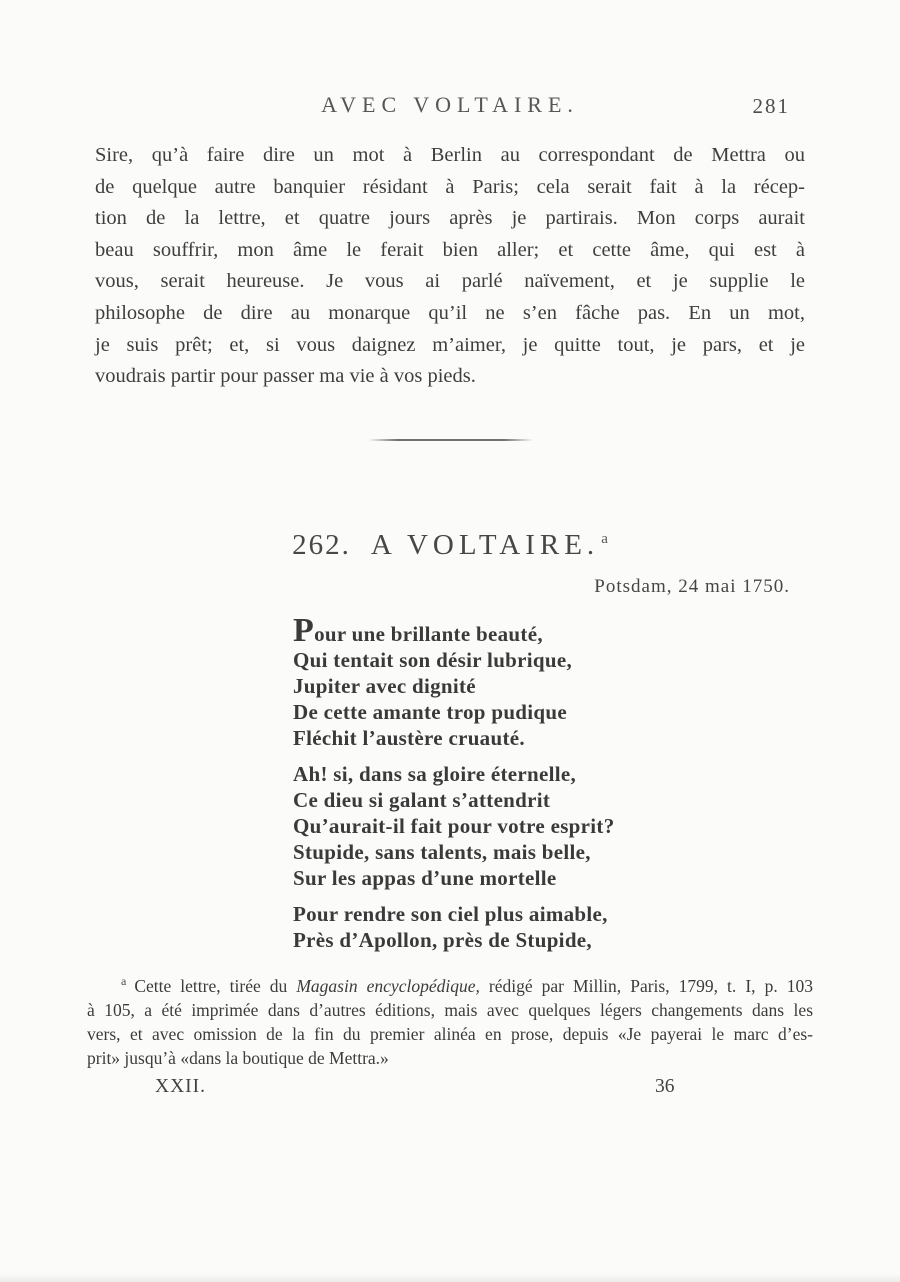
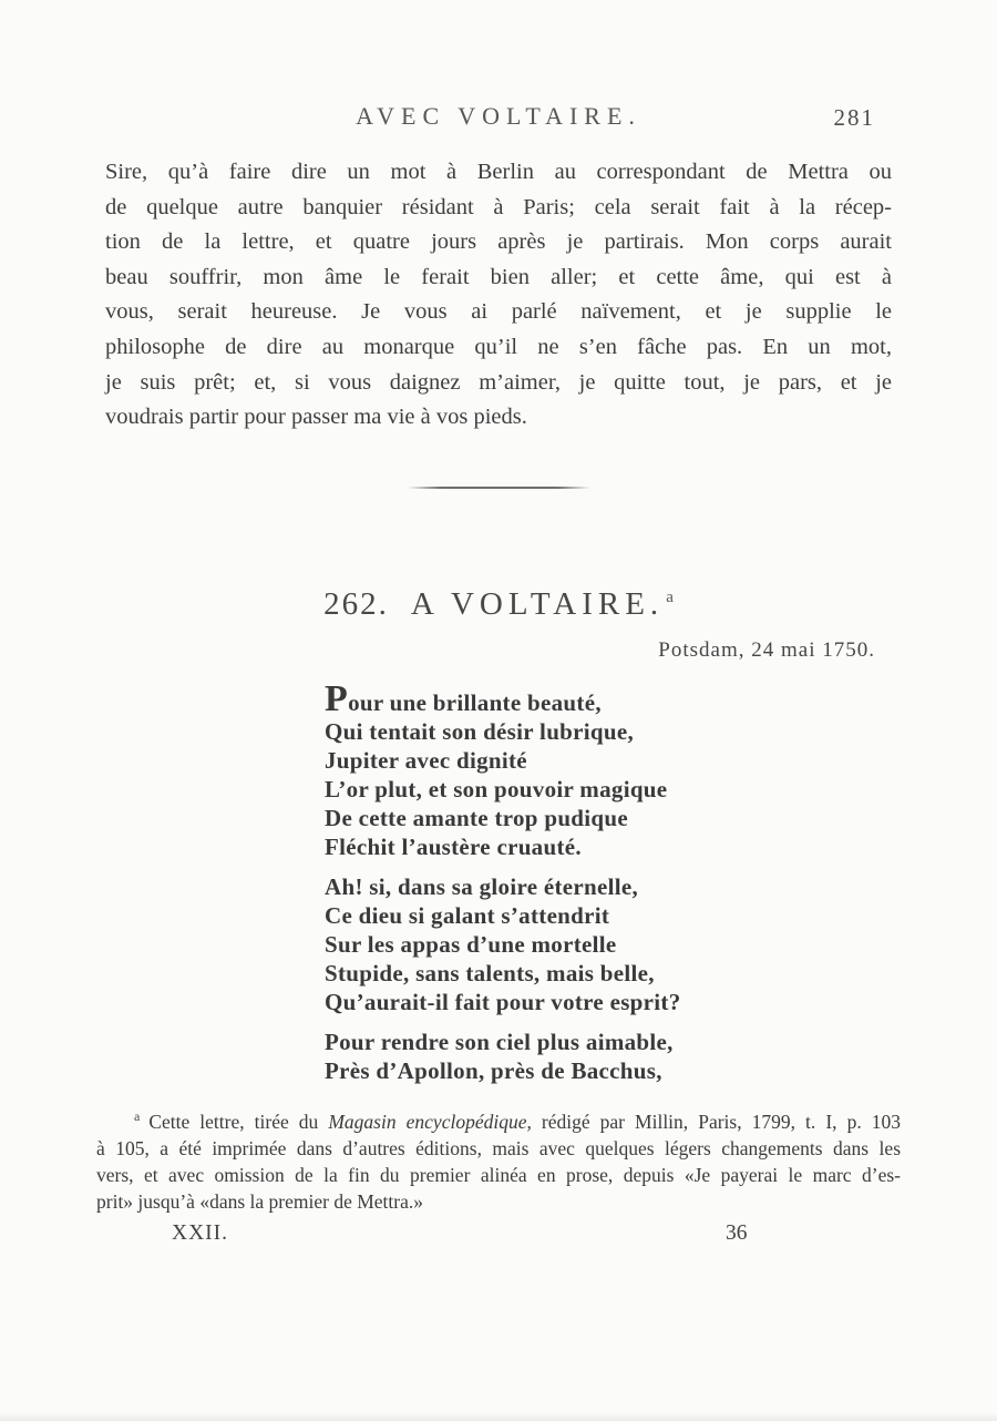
  AVEC VOLTAIRE.
  281
  Sire, qu’à faire dire un mot à Berlin au correspondant de Mettra ou
  de quelque autre banquier résidant à Paris; cela serait fait à la récep-
  tion de la lettre, et quatre jours après je partirais. Mon corps aurait
  beau souffrir, mon âme le ferait bien aller; et cette âme, qui est à
  vous, serait heureuse. Je vous ai parlé naïvement, et je supplie le
  philosophe de dire au monarque qu’il ne s’en fâche pas. En un mot,
  je suis prêt; et, si vous daignez m’aimer, je quitte tout, je pars, et je
  voudrais partir pour passer ma vie à vos pieds.
  262. A VOLTAIRE. a
  Potsdam, 24 mai 1750.
  Pour une brillante beauté,
  Qui tentait son désir lubrique,
  Jupiter avec dignité
+ L’or plut, et son pouvoir magique
  De cette amante trop pudique
  Fléchit l’austère cruauté.
  Ah! si, dans sa gloire éternelle,
  Ce dieu si galant s’attendrit
- Qu’aurait-il fait pour votre esprit?
+ Sur les appas d’une mortelle
  Stupide, sans talents, mais belle,
- Sur les appas d’une mortelle
+ Qu’aurait-il fait pour votre esprit?
  Pour rendre son ciel plus aimable,
- Près d’Apollon, près de Stupide,
+ Près d’Apollon, près de Bacchus,
  a Cette lettre, tirée du Magasin encyclopédique, rédigé par Millin, Paris, 1799, t. I, p. 103
  à 105, a été imprimée dans d’autres éditions, mais avec quelques légers changements dans les
  vers, et avec omission de la fin du premier alinéa en prose, depuis «Je payerai le marc d’es-
- prit» jusqu’à «dans la boutique de Mettra.»
+ prit» jusqu’à «dans la premier de Mettra.»
  XXII.
  36
